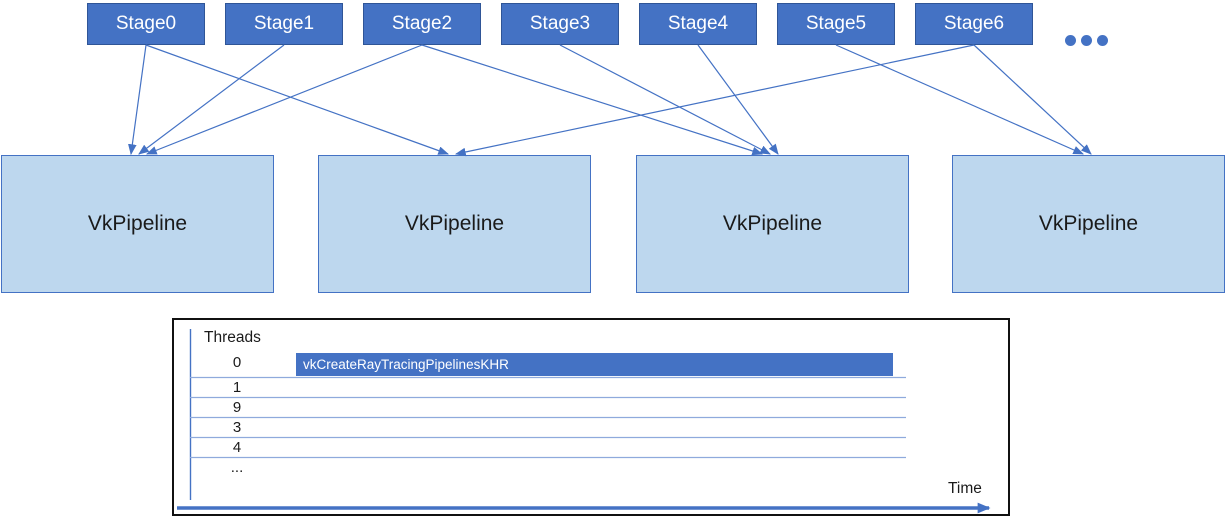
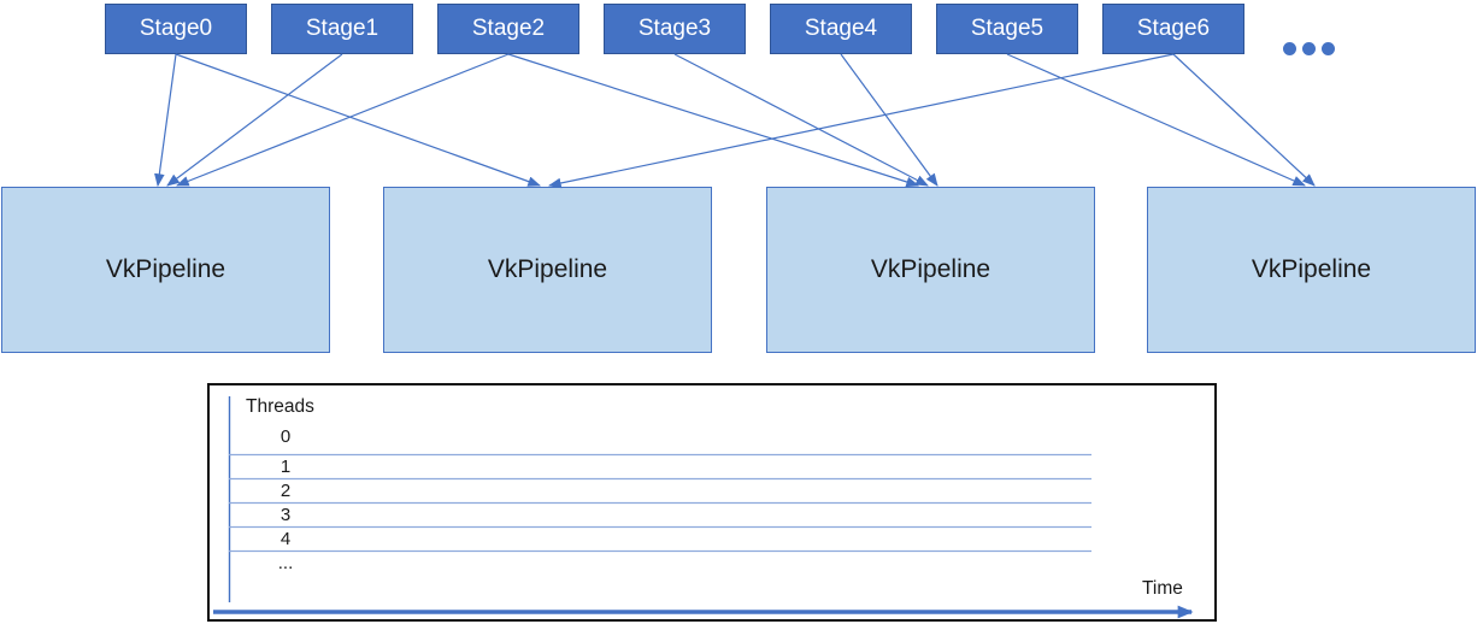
  Stage0
  Stage1
  Stage2
  Stage3
  Stage4
  Stage5
  Stage6
  VkPipeline
  VkPipeline
  VkPipeline
  VkPipeline
  Threads
  0
  1
- 9
+ 2
  3
  4
  ...
- vkCreateRayTracingPipelinesKHR
  Time
